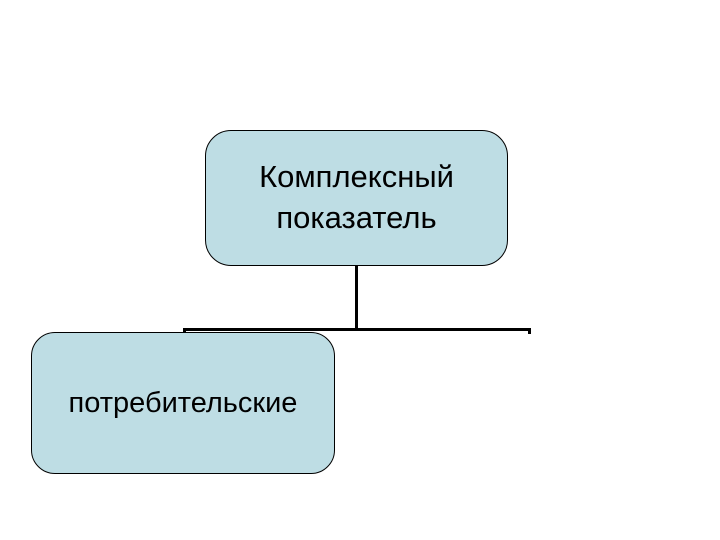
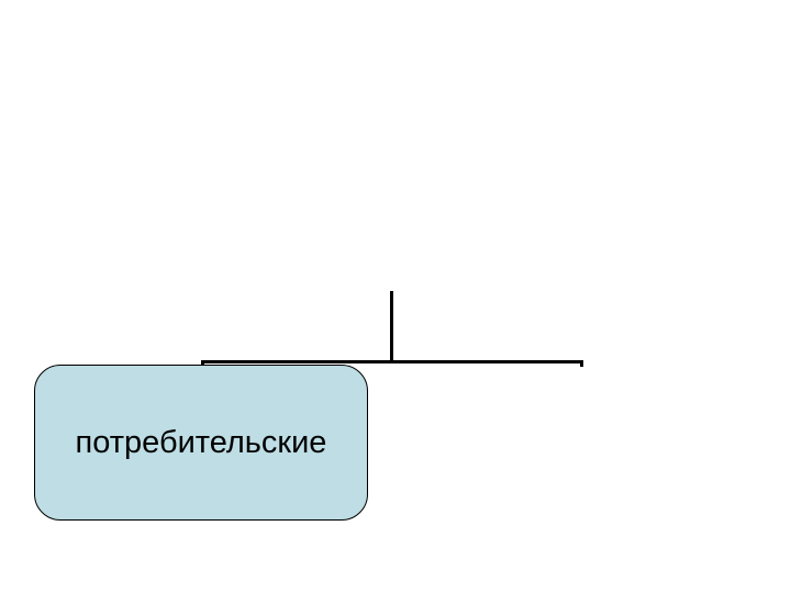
- Комплексный
- показатель
  потребительские
